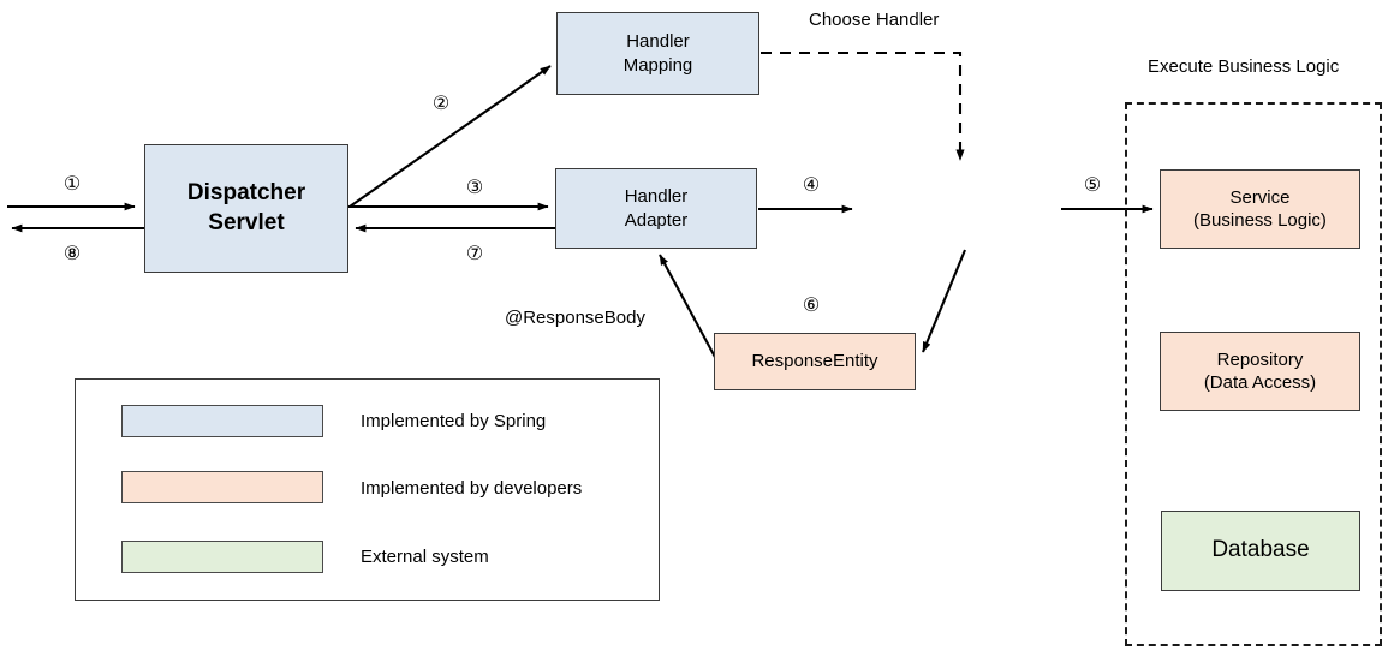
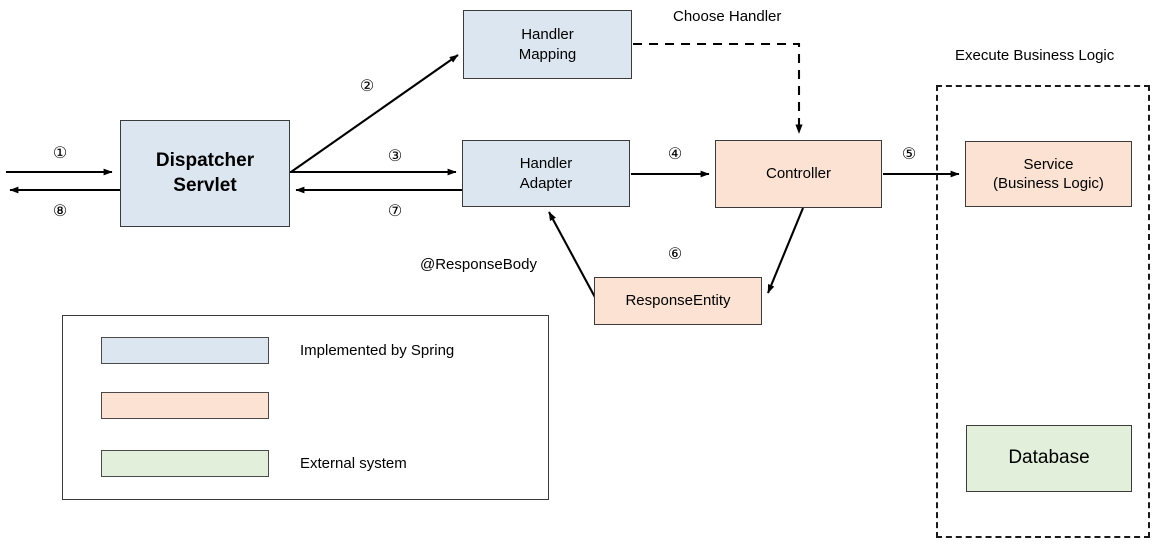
  Dispatcher
  Servlet
  Handler
  Mapping
  Handler
  Adapter
+ Controller
  ResponseEntity
  Execute Business Logic
  Service
  (Business Logic)
- Repository
- (Data Access)
  Database
  Choose Handler
  @ResponseBody
  ①
  ②
  ③
  ④
  ⑤
  ⑥
  ⑦
  ⑧
  Implemented by Spring
- Implemented by developers
  External system
